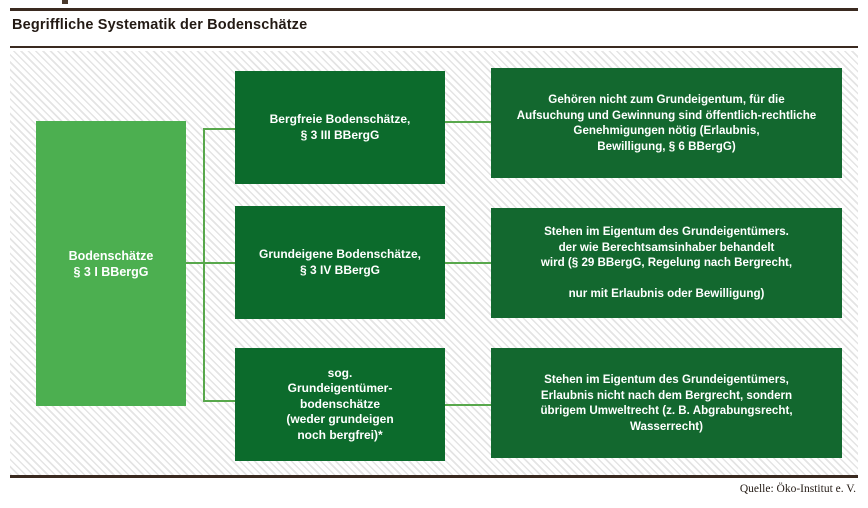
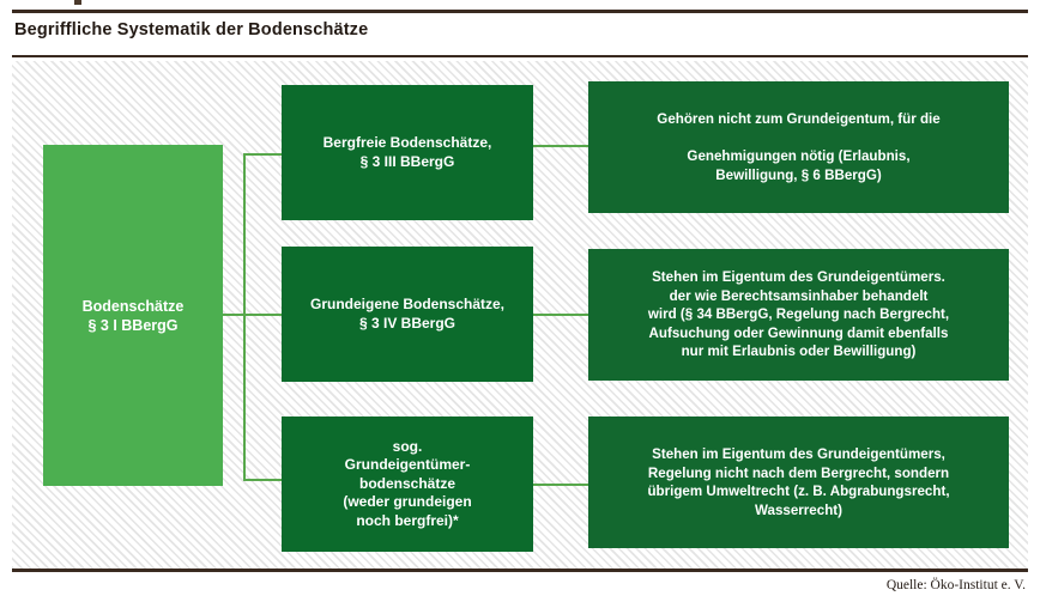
  Begriffliche Systematik der Bodenschätze
  Bodenschätze
  § 3 I BBergG
  Bergfreie Bodenschätze,
  § 3 III BBergG
  Gehören nicht zum Grundeigentum, für die
- Aufsuchung und Gewinnung sind öffentlich-rechtliche
  Genehmigungen nötig (Erlaubnis,
  Bewilligung, § 6 BBergG)
  Grundeigene Bodenschätze,
  § 3 IV BBergG
  Stehen im Eigentum des Grundeigentümers.
  der wie Berechtsamsinhaber behandelt
- wird (§ 29 BBergG, Regelung nach Bergrecht,
+ wird (§ 34 BBergG, Regelung nach Bergrecht,
+ Aufsuchung oder Gewinnung damit ebenfalls
  nur mit Erlaubnis oder Bewilligung)
  sog.
  Grundeigentümer-
  bodenschätze
  (weder grundeigen
  noch bergfrei)*
  Stehen im Eigentum des Grundeigentümers,
- Erlaubnis nicht nach dem Bergrecht, sondern
+ Regelung nicht nach dem Bergrecht, sondern
  übrigem Umweltrecht (z. B. Abgrabungsrecht,
  Wasserrecht)
  Quelle: Öko-Institut e. V.
